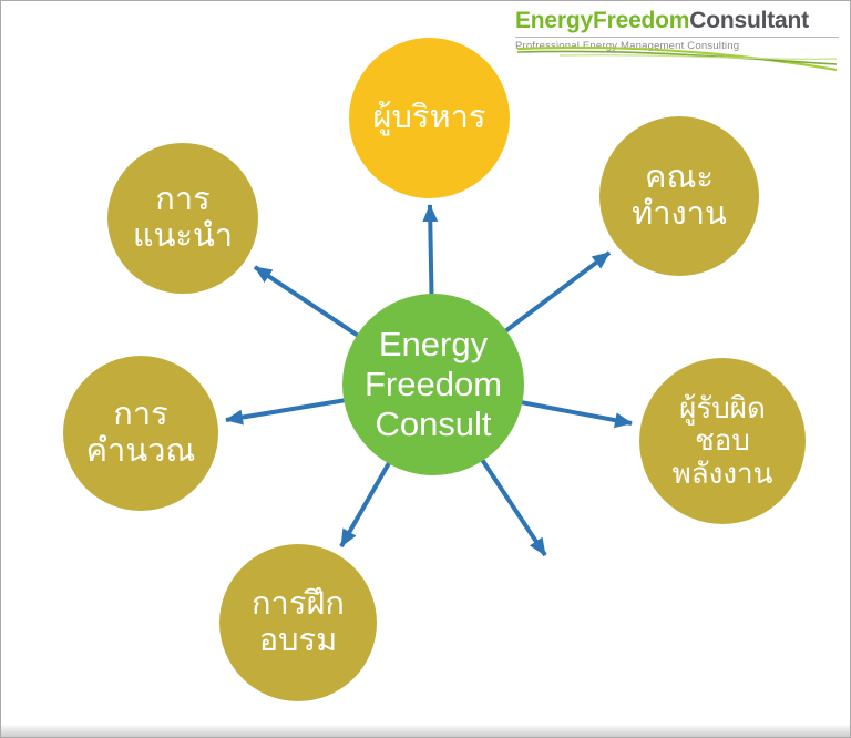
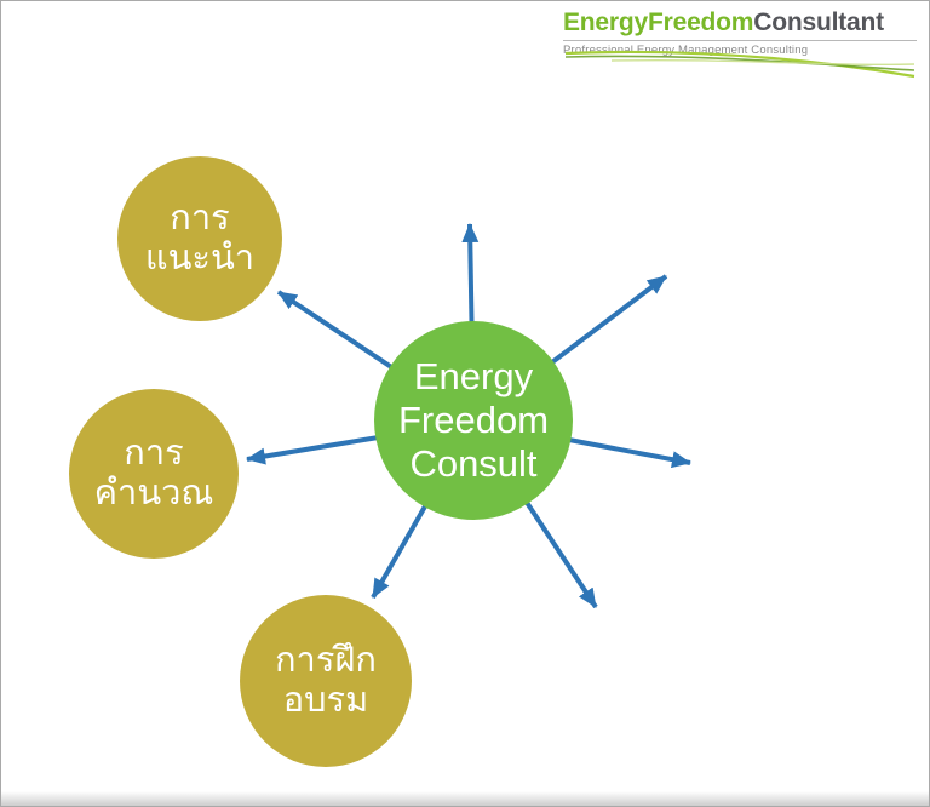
  EnergyFreedomConsultant
  Profressional Energy Management Consulting
  Energy
  Freedom
  Consult
- ผู้บริหาร
- คณะ
- ทำงาน
- ผู้รับผิด
- ชอบ
- พลังงาน
  การฝึก
  อบรม
  การ
  คำนวณ
  การ
  แนะนำ
